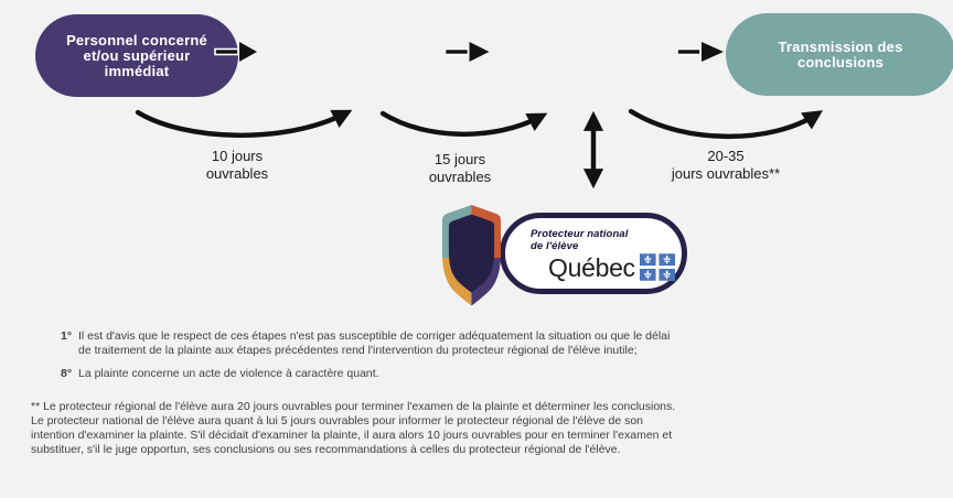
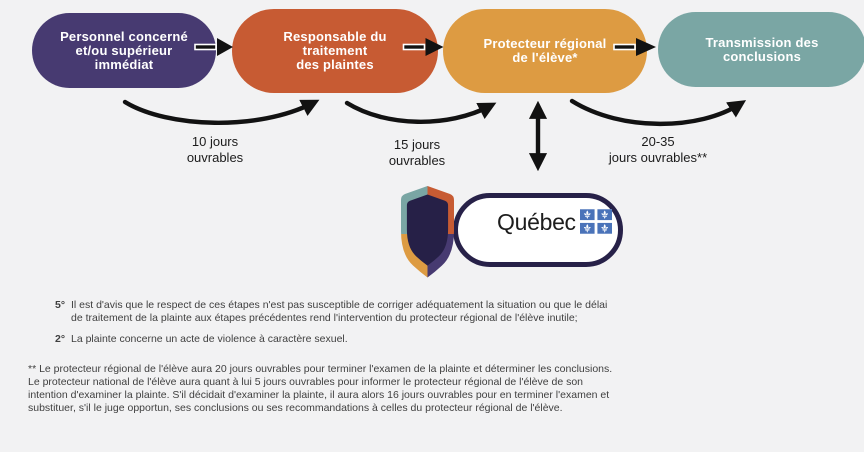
  Personnel concerné
  et/ou supérieur
  immédiat
+ Responsable du
+ traitement
+ des plaintes
+ Protecteur régional
+ de l'élève*
  Transmission des
  conclusions
  10 jours
  ouvrables
  15 jours
  ouvrables
  20-35
  jours ouvrables**
- Protecteur national
- de l'élève
  Québec
- 1°
+ 5°
  Il est d'avis que le respect de ces étapes n'est pas susceptible de corriger adéquatement la situation ou que le délai de traitement de la plainte aux étapes précédentes rend l'intervention du protecteur régional de l'élève inutile;
- 8°
+ 2°
- La plainte concerne un acte de violence à caractère quant.
+ La plainte concerne un acte de violence à caractère sexuel.
- ** Le protecteur régional de l'élève aura 20 jours ouvrables pour terminer l'examen de la plainte et déterminer les conclusions. Le protecteur national de l'élève aura quant à lui 5 jours ouvrables pour informer le protecteur régional de l'élève de son intention d'examiner la plainte. S'il décidait d'examiner la plainte, il aura alors 10 jours ouvrables pour en terminer l'examen et substituer, s'il le juge opportun, ses conclusions ou ses recommandations à celles du protecteur régional de l'élève.
+ ** Le protecteur régional de l'élève aura 20 jours ouvrables pour terminer l'examen de la plainte et déterminer les conclusions. Le protecteur national de l'élève aura quant à lui 5 jours ouvrables pour informer le protecteur régional de l'élève de son intention d'examiner la plainte. S'il décidait d'examiner la plainte, il aura alors 16 jours ouvrables pour en terminer l'examen et substituer, s'il le juge opportun, ses conclusions ou ses recommandations à celles du protecteur régional de l'élève.
